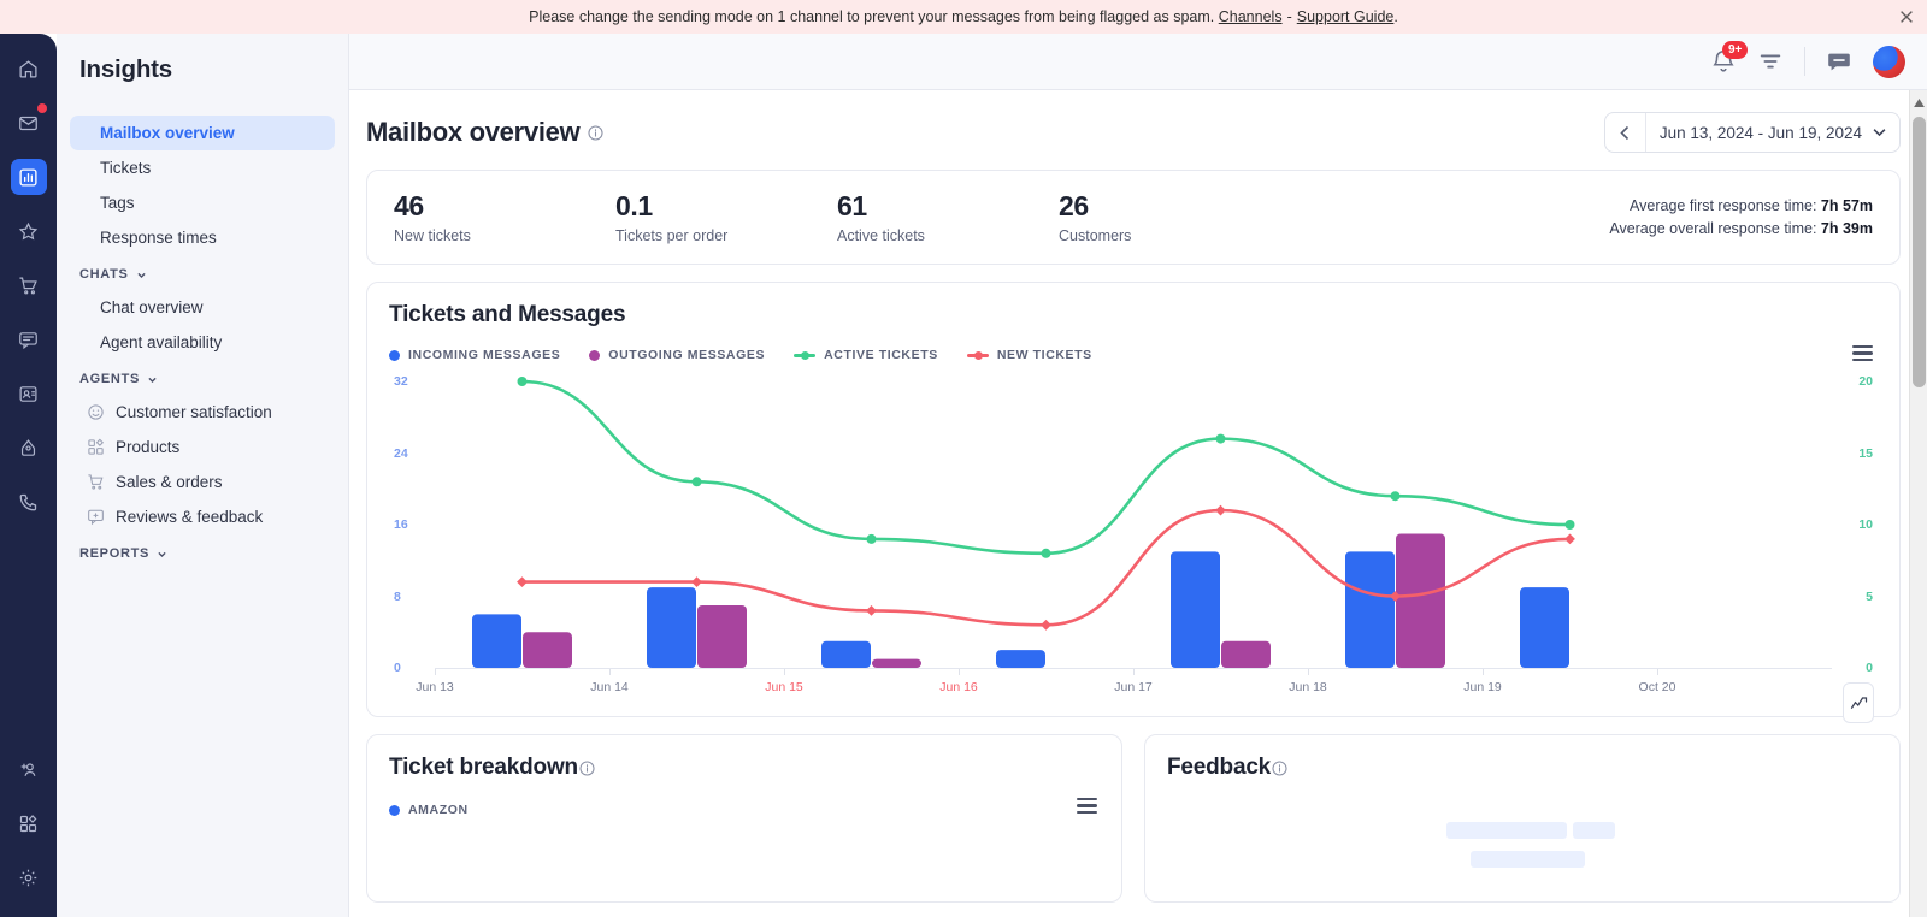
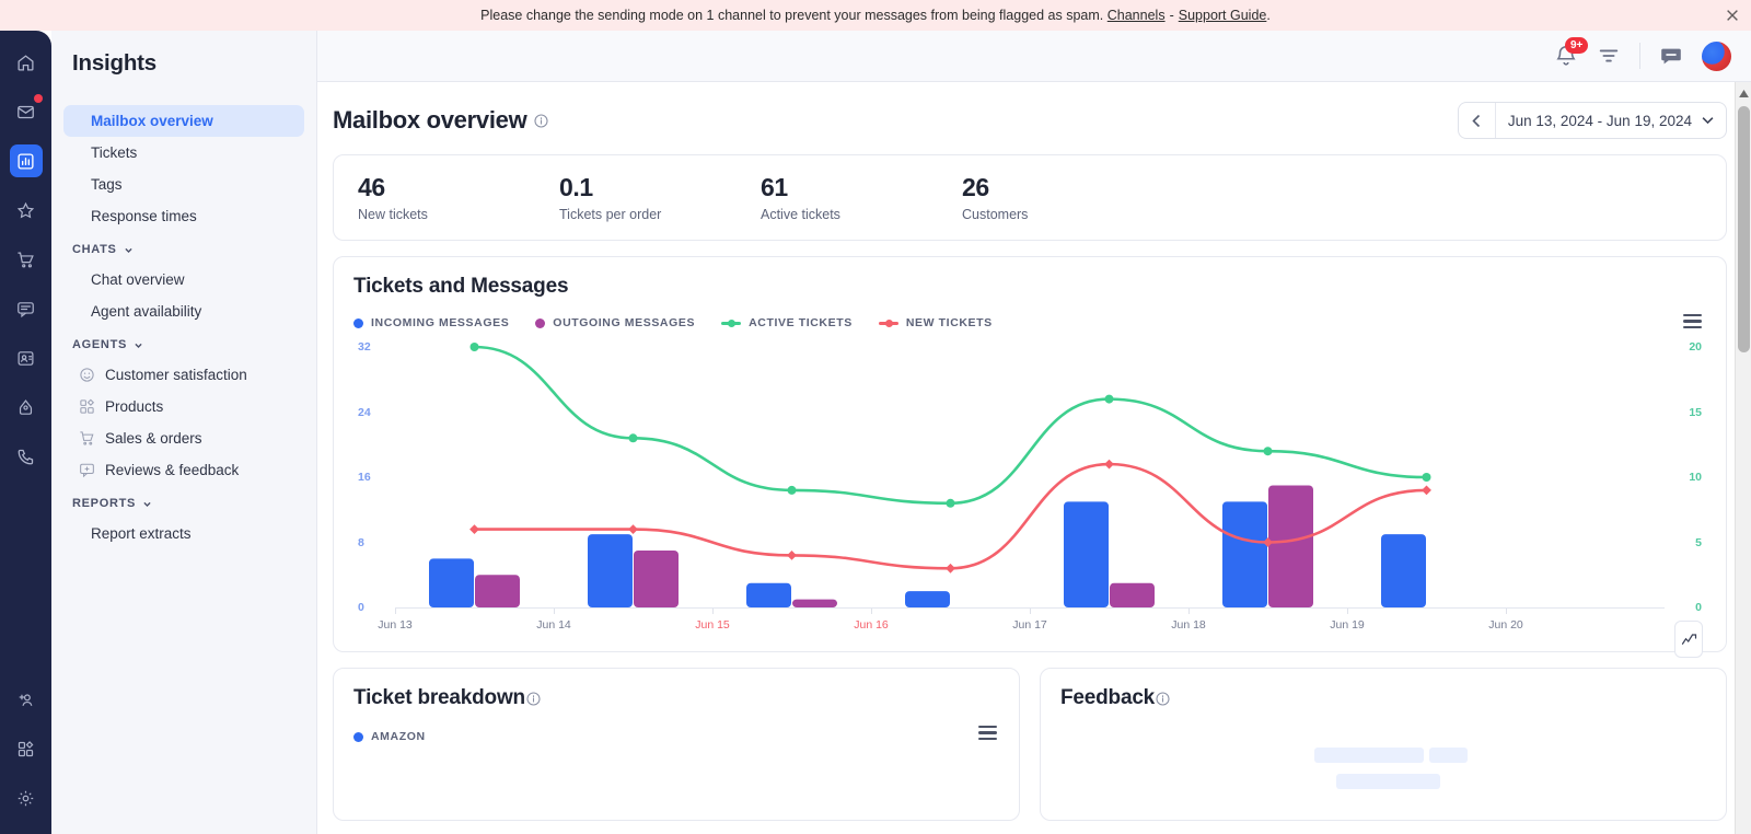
  Please change the sending mode on 1 channel to prevent your messages from being flagged as spam.
  Channels
  -
  Support Guide
  .
  Insights
  Mailbox overview
  Tickets
  Tags
  Response times
  CHATS
  Chat overview
  Agent availability
  AGENTS
  Customer satisfaction
  Products
  Sales & orders
  Reviews & feedback
  REPORTS
+ Report extracts
  9+
  Mailbox overview
  Jun 13, 2024 - Jun 19, 2024
  46
  New tickets
  0.1
  Tickets per order
  61
  Active tickets
  26
  Customers
- Average first response time: 7h 57m
- Average overall response time: 7h 39m
  Tickets and Messages
  INCOMING MESSAGES
  OUTGOING MESSAGES
  ACTIVE TICKETS
  NEW TICKETS
  0
  8
  16
  24
  32
  0
  5
  10
  15
  20
  Jun 13
  Jun 14
  Jun 15
  Jun 16
  Jun 17
  Jun 18
  Jun 19
- Oct 20
+ Jun 20
  Ticket breakdown
  AMAZON
  Feedback
